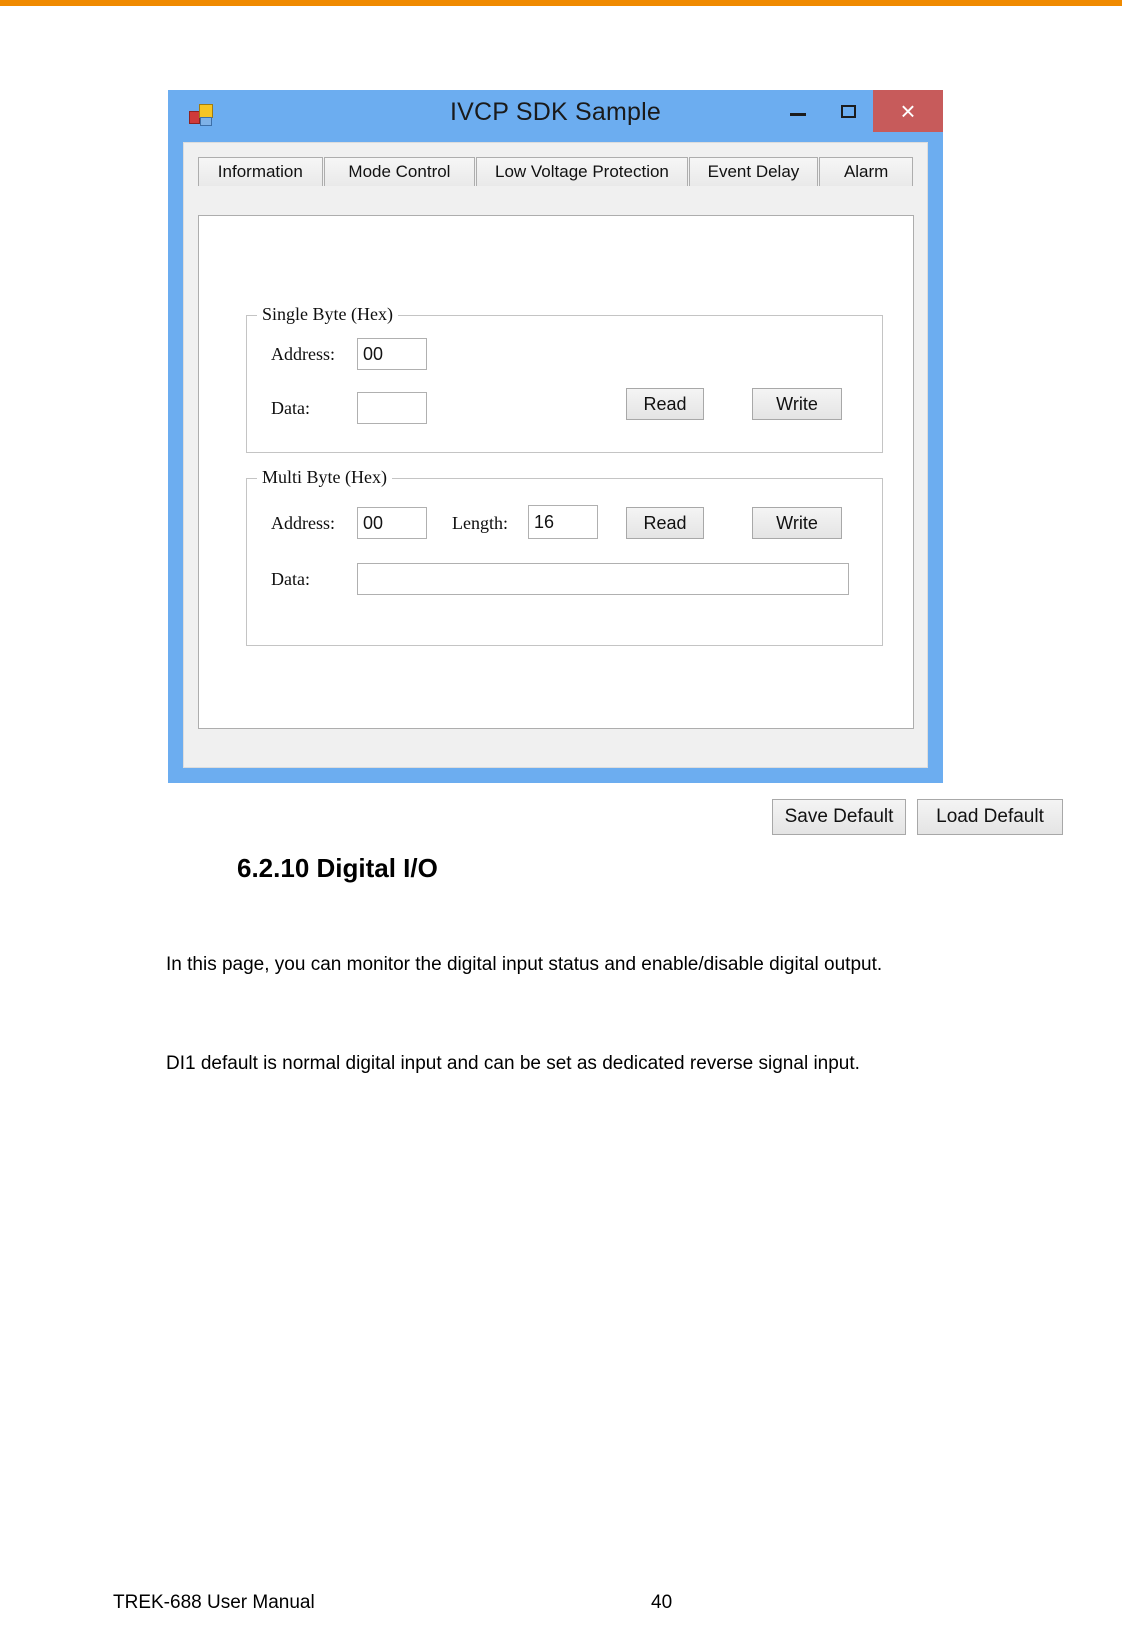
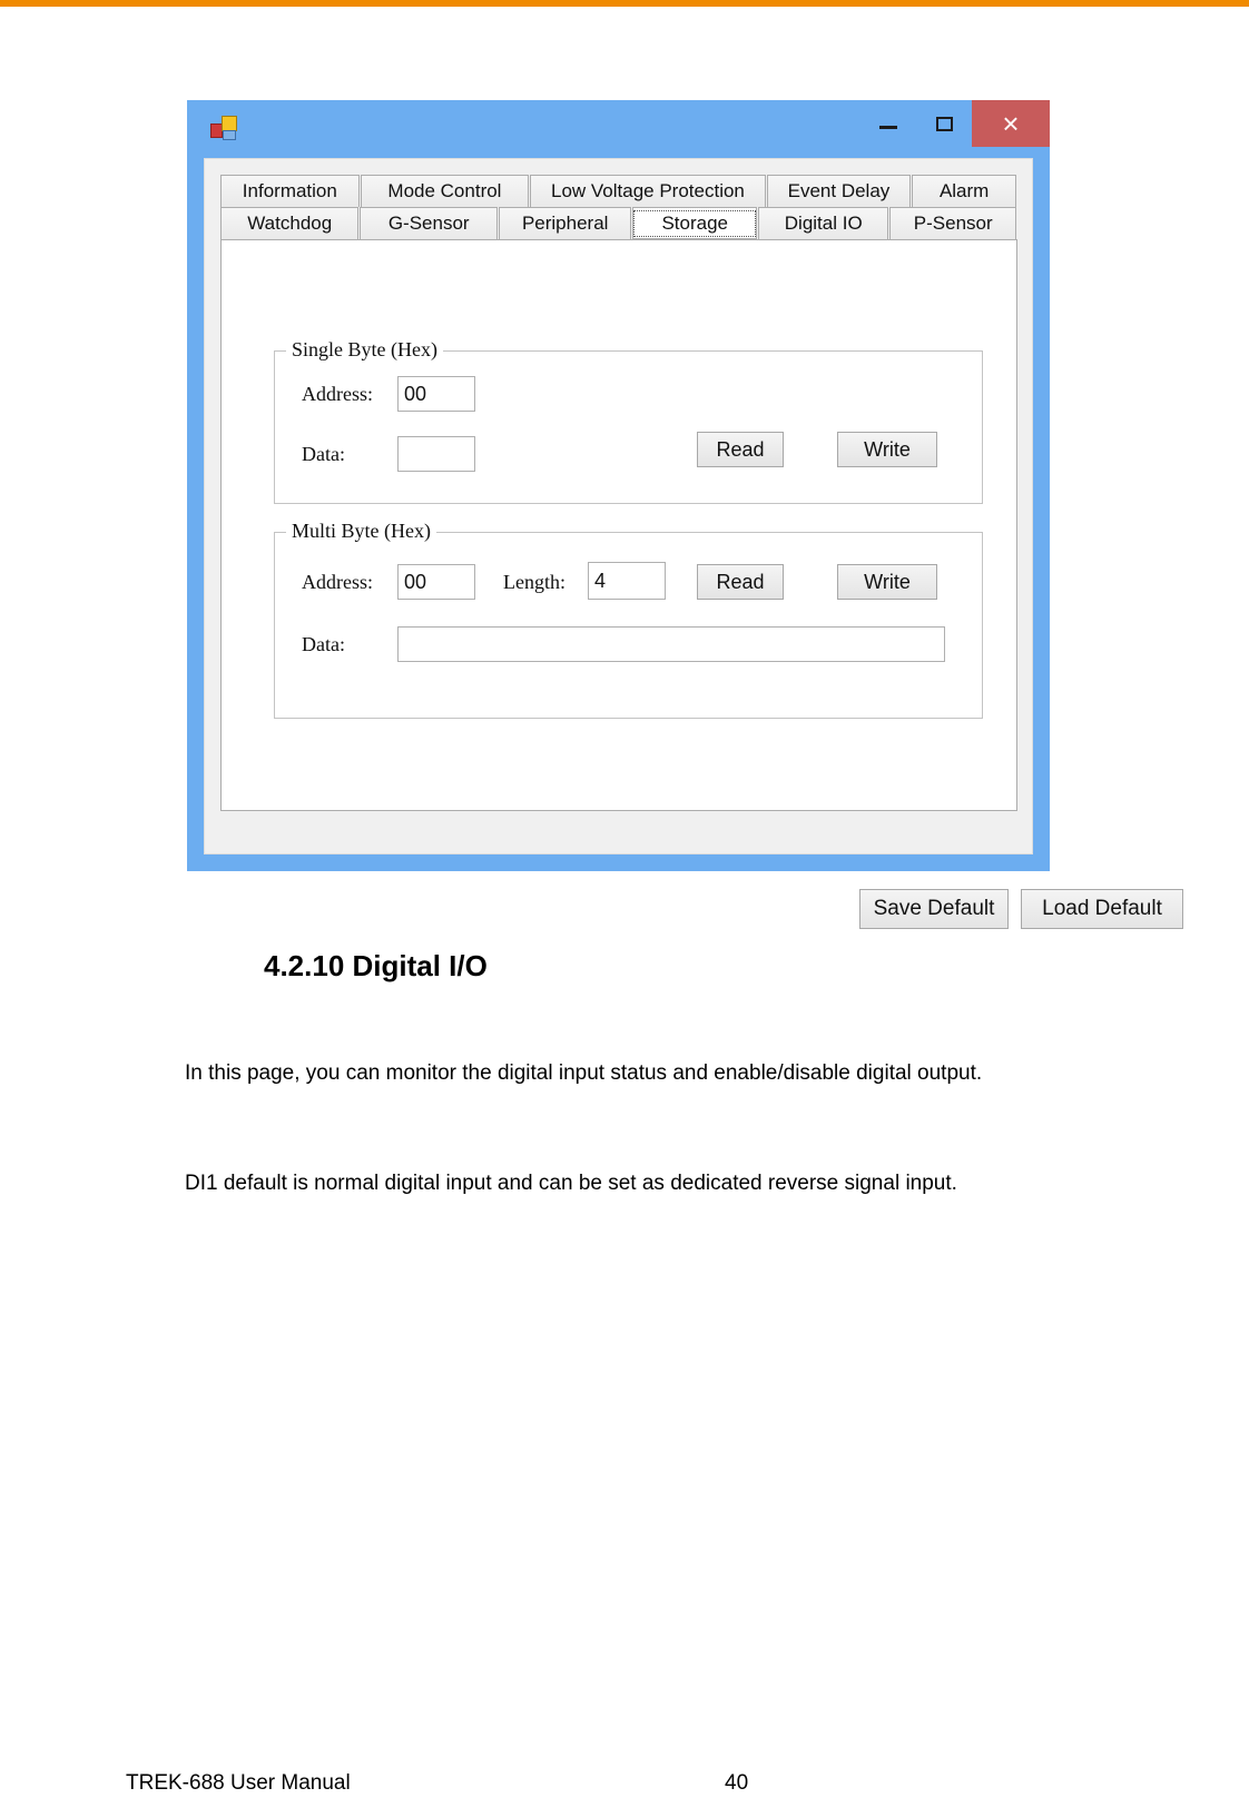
- IVCP SDK Sample
  ×
  Information
  Mode Control
  Low Voltage Protection
  Event Delay
  Alarm
+ Watchdog
+ G-Sensor
+ Peripheral
+ Storage
+ Digital IO
+ P-Sensor
  Single Byte (Hex)
  Address:
  00
  Data:
  Read
  Write
  Multi Byte (Hex)
  Address:
  00
  Length:
- 16
+ 4
  Read
  Write
  Data:
  Save Default
  Load Default
- 6.2.10 Digital I/O
+ 4.2.10 Digital I/O
  In this page, you can monitor the digital input status and enable/disable digital output.
  DI1 default is normal digital input and can be set as dedicated reverse signal input.
  TREK-688 User Manual
  40
